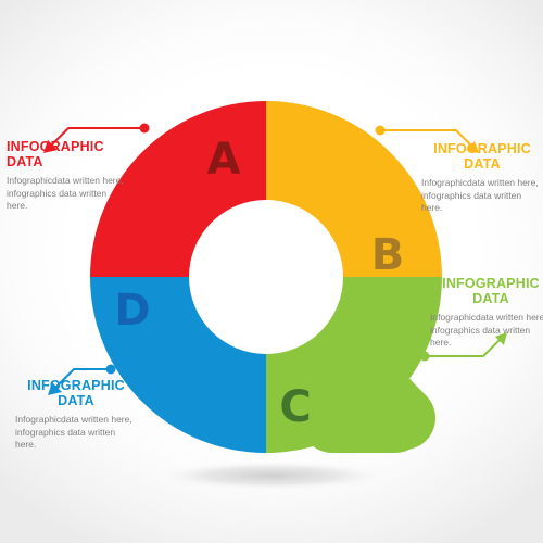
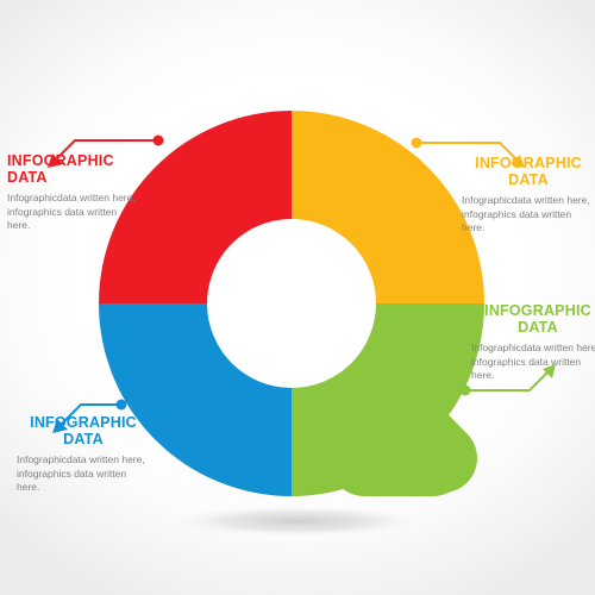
- A
- B
- C
- D
  INFOGRAPHIC
  DATA
  Infographicdata written here, infographics data written here.
  INFOGRAPHIC
  DATA
  Infographicdata written here, infographics data written here.
  INFOGRAPHIC
  DATA
  Infographicdata written here infographics data written here.
  INFOGRAPHIC
  DATA
  Infographicdata written here, infographics data written here.
